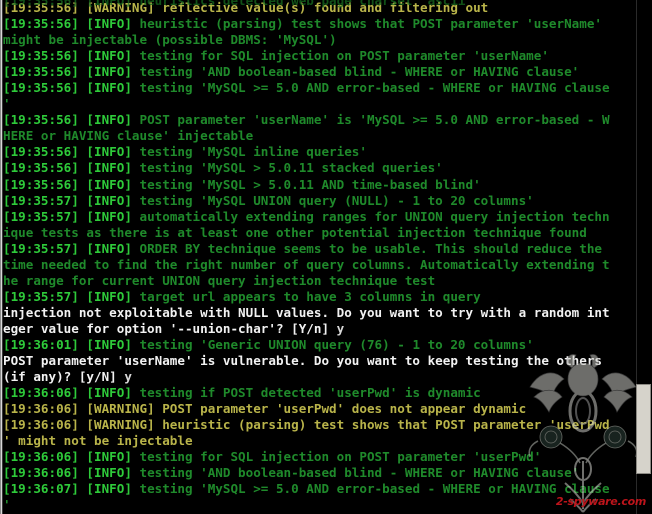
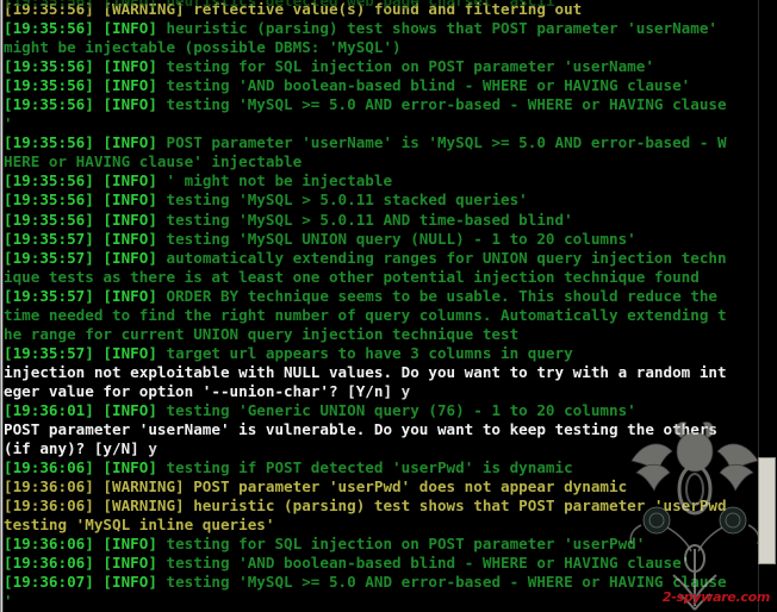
  [19:35:56] [INFO] heuristics detected web page charset 'ascii'
  [19:35:56] [WARNING] reflective value(s) found and filtering out
  [19:35:56] [INFO] heuristic (parsing) test shows that POST parameter 'userName'
  might be injectable (possible DBMS: 'MySQL')
  [19:35:56] [INFO] testing for SQL injection on POST parameter 'userName'
  [19:35:56] [INFO] testing 'AND boolean-based blind - WHERE or HAVING clause'
  [19:35:56] [INFO] testing 'MySQL >= 5.0 AND error-based - WHERE or HAVING clause
  '
  [19:35:56] [INFO] POST parameter 'userName' is 'MySQL >= 5.0 AND error-based - W
  HERE or HAVING clause' injectable
- [19:35:56] [INFO] testing 'MySQL inline queries'
+ [19:35:56] [INFO] ' might not be injectable
  [19:35:56] [INFO] testing 'MySQL > 5.0.11 stacked queries'
  [19:35:56] [INFO] testing 'MySQL > 5.0.11 AND time-based blind'
  [19:35:57] [INFO] testing 'MySQL UNION query (NULL) - 1 to 20 columns'
  [19:35:57] [INFO] automatically extending ranges for UNION query injection techn
  ique tests as there is at least one other potential injection technique found
  [19:35:57] [INFO] ORDER BY technique seems to be usable. This should reduce the
  time needed to find the right number of query columns. Automatically extending t
  he range for current UNION query injection technique test
  [19:35:57] [INFO] target url appears to have 3 columns in query
  injection not exploitable with NULL values. Do you want to try with a random int
  eger value for option '--union-char'? [Y/n] y
  [19:36:01] [INFO] testing 'Generic UNION query (76) - 1 to 20 columns'
  POST parameter 'userName' is vulnerable. Do you want to keep testing the others
  (if any)? [y/N] y
  [19:36:06] [INFO] testing if POST detected 'userPwd' is dynamic
  [19:36:06] [WARNING] POST parameter 'userPwd' does not appear dynamic
  [19:36:06] [WARNING] heuristic (parsing) test shows that POST parameter 'userPwd
- ' might not be injectable
+ testing 'MySQL inline queries'
  [19:36:06] [INFO] testing for SQL injection on POST parameter 'userPwd'
  [19:36:06] [INFO] testing 'AND boolean-based blind - WHERE or HAVING clause'
  [19:36:07] [INFO] testing 'MySQL >= 5.0 AND error-based - WHERE or HAVING clause
  '
  2-spyware.com
